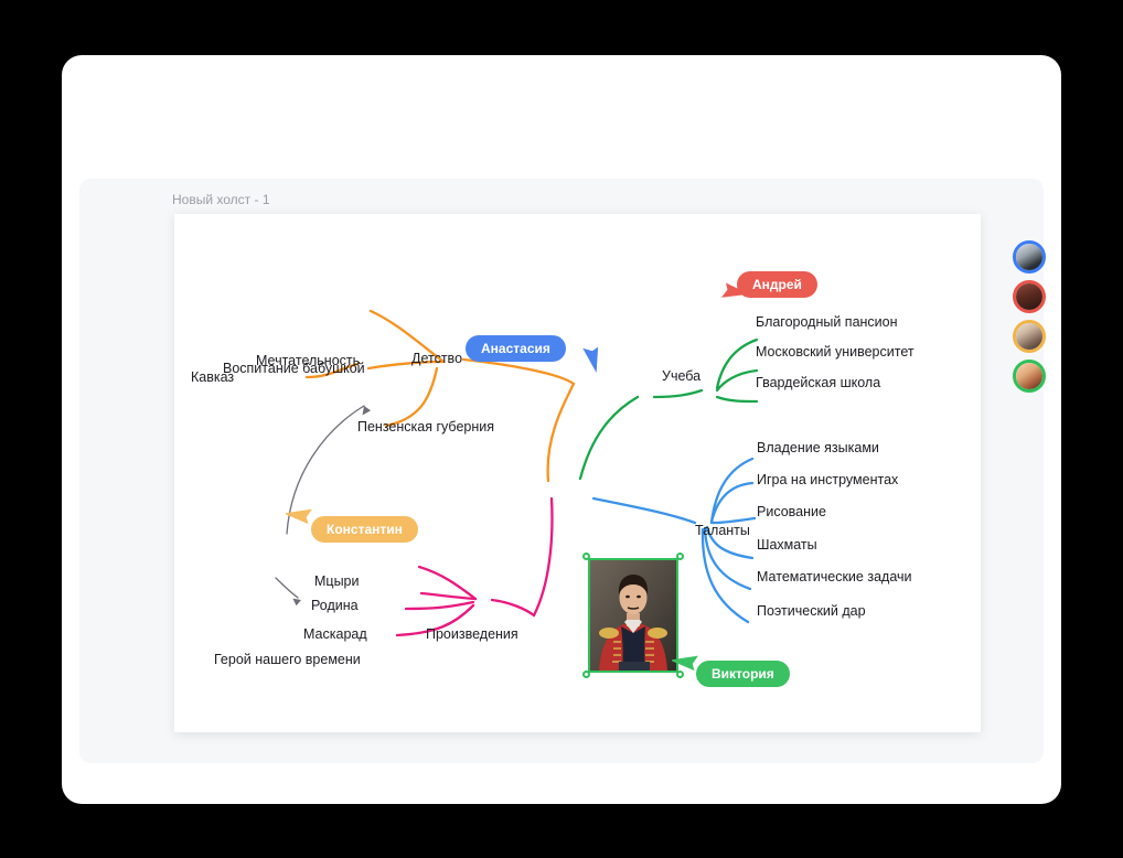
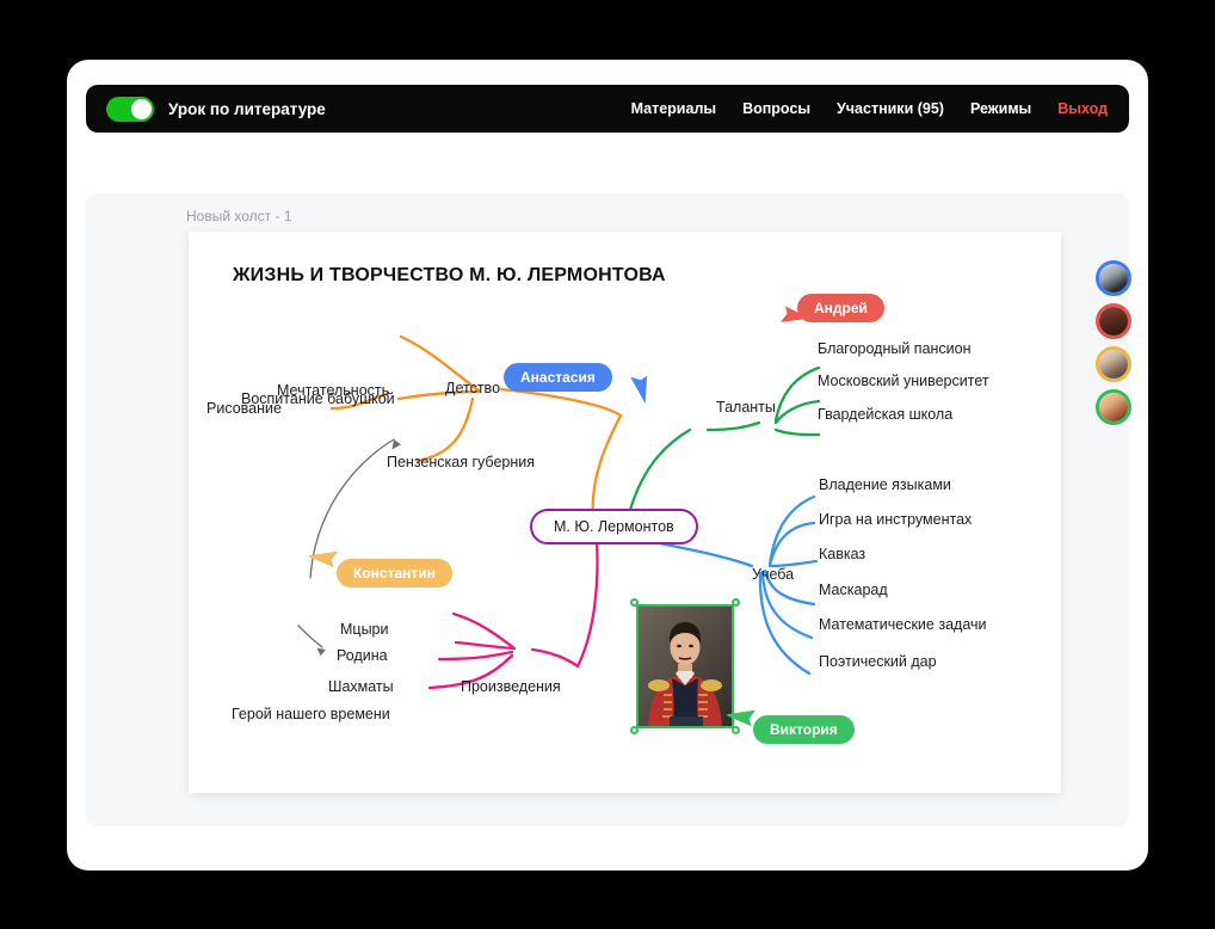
+ Урок по литературе
+ Материалы
+ Вопросы
+ Участники (95)
+ Режимы
+ Выход
  Новый холст - 1
+ ЖИЗНЬ И ТВОРЧЕСТВО М. Ю. ЛЕРМОНТОВА
+ М. Ю. Лермонтов
  Мечтательность
  Воспитание бабушкой
- Кавказ
+ Рисование
  Пензенская губерния
  Детство
- Учеба
+ Таланты
  Благородный пансион
  Московский университет
  Гвардейская школа
- Таланты
+ Учеба
  Владение языками
  Игра на инструментах
- Рисование
+ Кавказ
- Шахматы
+ Маскарад
  Математические задачи
  Поэтический дар
  Произведения
  Мцыри
  Родина
- Маскарад
+ Шахматы
  Герой нашего времени
  Анастасия
  Андрей
  Константин
  Виктория
